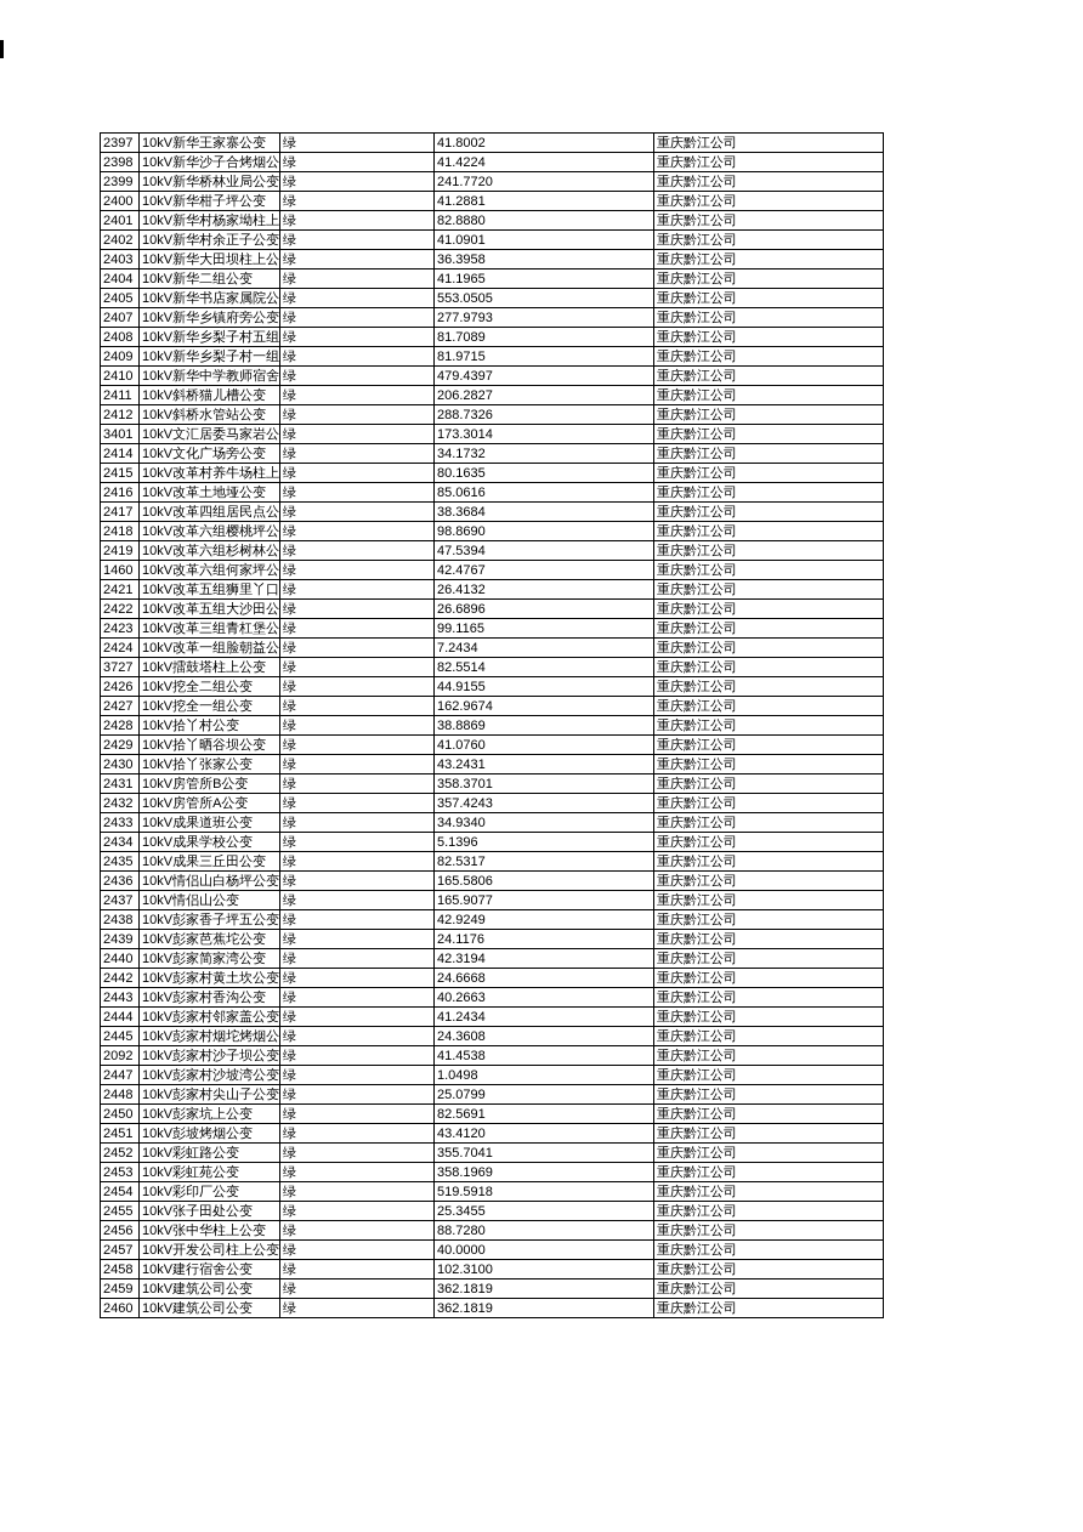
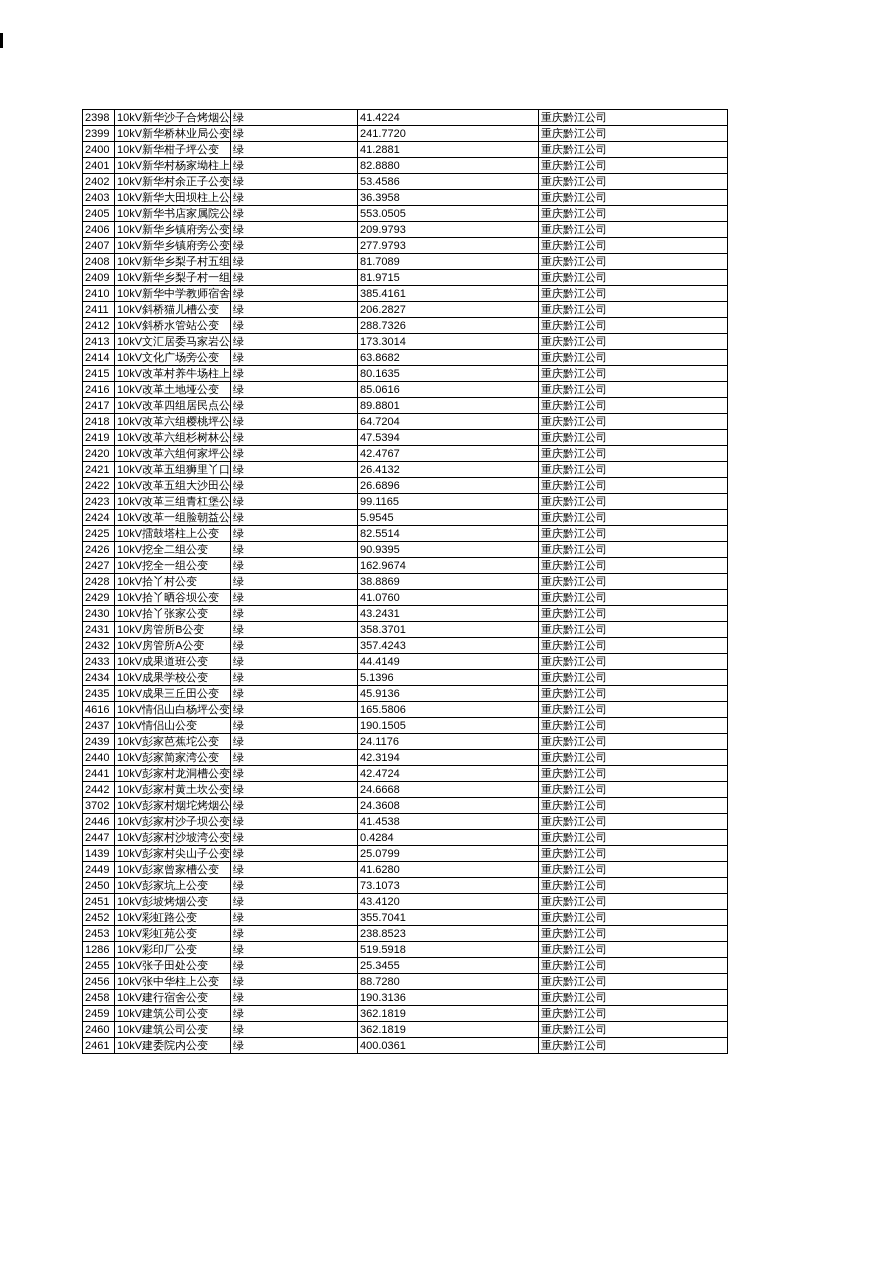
- 2397	10kV新华王家寨公变	绿	41.8002	重庆黔江公司
  2398	10kV新华沙子合烤烟公	绿	41.4224	重庆黔江公司
  2399	10kV新华桥林业局公变	绿	241.7720	重庆黔江公司
  2400	10kV新华柑子坪公变	绿	41.2881	重庆黔江公司
  2401	10kV新华村杨家坳柱上	绿	82.8880	重庆黔江公司
- 2402	10kV新华村余正子公变	绿	41.0901	重庆黔江公司
+ 2402	10kV新华村余正子公变	绿	53.4586	重庆黔江公司
  2403	10kV新华大田坝柱上公	绿	36.3958	重庆黔江公司
- 2404	10kV新华二组公变	绿	41.1965	重庆黔江公司
  2405	10kV新华书店家属院公	绿	553.0505	重庆黔江公司
+ 2406	10kV新华乡镇府旁公变	绿	209.9793	重庆黔江公司
  2407	10kV新华乡镇府旁公变	绿	277.9793	重庆黔江公司
  2408	10kV新华乡梨子村五组	绿	81.7089	重庆黔江公司
  2409	10kV新华乡梨子村一组	绿	81.9715	重庆黔江公司
- 2410	10kV新华中学教师宿舍	绿	479.4397	重庆黔江公司
+ 2410	10kV新华中学教师宿舍	绿	385.4161	重庆黔江公司
  2411	10kV斜桥猫儿槽公变	绿	206.2827	重庆黔江公司
  2412	10kV斜桥水管站公变	绿	288.7326	重庆黔江公司
- 3401	10kV文汇居委马家岩公	绿	173.3014	重庆黔江公司
+ 2413	10kV文汇居委马家岩公	绿	173.3014	重庆黔江公司
- 2414	10kV文化广场旁公变	绿	34.1732	重庆黔江公司
+ 2414	10kV文化广场旁公变	绿	63.8682	重庆黔江公司
  2415	10kV改革村养牛场柱上	绿	80.1635	重庆黔江公司
  2416	10kV改革土地垭公变	绿	85.0616	重庆黔江公司
- 2417	10kV改革四组居民点公	绿	38.3684	重庆黔江公司
+ 2417	10kV改革四组居民点公	绿	89.8801	重庆黔江公司
- 2418	10kV改革六组樱桃坪公	绿	98.8690	重庆黔江公司
+ 2418	10kV改革六组樱桃坪公	绿	64.7204	重庆黔江公司
  2419	10kV改革六组杉树林公	绿	47.5394	重庆黔江公司
- 1460	10kV改革六组何家坪公	绿	42.4767	重庆黔江公司
+ 2420	10kV改革六组何家坪公	绿	42.4767	重庆黔江公司
  2421	10kV改革五组狮里丫口	绿	26.4132	重庆黔江公司
  2422	10kV改革五组大沙田公	绿	26.6896	重庆黔江公司
  2423	10kV改革三组青杠堡公	绿	99.1165	重庆黔江公司
- 2424	10kV改革一组脸朝益公	绿	7.2434	重庆黔江公司
+ 2424	10kV改革一组脸朝益公	绿	5.9545	重庆黔江公司
- 3727	10kV擂鼓塔柱上公变	绿	82.5514	重庆黔江公司
+ 2425	10kV擂鼓塔柱上公变	绿	82.5514	重庆黔江公司
- 2426	10kV挖全二组公变	绿	44.9155	重庆黔江公司
+ 2426	10kV挖全二组公变	绿	90.9395	重庆黔江公司
  2427	10kV挖全一组公变	绿	162.9674	重庆黔江公司
  2428	10kV拾丫村公变	绿	38.8869	重庆黔江公司
  2429	10kV拾丫晒谷坝公变	绿	41.0760	重庆黔江公司
  2430	10kV拾丫张家公变	绿	43.2431	重庆黔江公司
  2431	10kV房管所B公变	绿	358.3701	重庆黔江公司
  2432	10kV房管所A公变	绿	357.4243	重庆黔江公司
- 2433	10kV成果道班公变	绿	34.9340	重庆黔江公司
+ 2433	10kV成果道班公变	绿	44.4149	重庆黔江公司
  2434	10kV成果学校公变	绿	5.1396	重庆黔江公司
- 2435	10kV成果三丘田公变	绿	82.5317	重庆黔江公司
+ 2435	10kV成果三丘田公变	绿	45.9136	重庆黔江公司
- 2436	10kV情侣山白杨坪公变	绿	165.5806	重庆黔江公司
+ 4616	10kV情侣山白杨坪公变	绿	165.5806	重庆黔江公司
- 2437	10kV情侣山公变	绿	165.9077	重庆黔江公司
+ 2437	10kV情侣山公变	绿	190.1505	重庆黔江公司
- 2438	10kV彭家香子坪五公变	绿	42.9249	重庆黔江公司
  2439	10kV彭家芭蕉坨公变	绿	24.1176	重庆黔江公司
  2440	10kV彭家简家湾公变	绿	42.3194	重庆黔江公司
+ 2441	10kV彭家村龙洞槽公变	绿	42.4724	重庆黔江公司
  2442	10kV彭家村黄土坎公变	绿	24.6668	重庆黔江公司
- 2443	10kV彭家村香沟公变	绿	40.2663	重庆黔江公司
- 2444	10kV彭家村邻家盖公变	绿	41.2434	重庆黔江公司
- 2445	10kV彭家村烟坨烤烟公	绿	24.3608	重庆黔江公司
+ 3702	10kV彭家村烟坨烤烟公	绿	24.3608	重庆黔江公司
- 2092	10kV彭家村沙子坝公变	绿	41.4538	重庆黔江公司
+ 2446	10kV彭家村沙子坝公变	绿	41.4538	重庆黔江公司
- 2447	10kV彭家村沙坡湾公变	绿	1.0498	重庆黔江公司
+ 2447	10kV彭家村沙坡湾公变	绿	0.4284	重庆黔江公司
- 2448	10kV彭家村尖山子公变	绿	25.0799	重庆黔江公司
+ 1439	10kV彭家村尖山子公变	绿	25.0799	重庆黔江公司
+ 2449	10kV彭家曾家槽公变	绿	41.6280	重庆黔江公司
- 2450	10kV彭家坑上公变	绿	82.5691	重庆黔江公司
+ 2450	10kV彭家坑上公变	绿	73.1073	重庆黔江公司
  2451	10kV彭坡烤烟公变	绿	43.4120	重庆黔江公司
  2452	10kV彩虹路公变	绿	355.7041	重庆黔江公司
- 2453	10kV彩虹苑公变	绿	358.1969	重庆黔江公司
+ 2453	10kV彩虹苑公变	绿	238.8523	重庆黔江公司
- 2454	10kV彩印厂公变	绿	519.5918	重庆黔江公司
+ 1286	10kV彩印厂公变	绿	519.5918	重庆黔江公司
  2455	10kV张子田处公变	绿	25.3455	重庆黔江公司
  2456	10kV张中华柱上公变	绿	88.7280	重庆黔江公司
- 2457	10kV开发公司柱上公变	绿	40.0000	重庆黔江公司
- 2458	10kV建行宿舍公变	绿	102.3100	重庆黔江公司
+ 2458	10kV建行宿舍公变	绿	190.3136	重庆黔江公司
  2459	10kV建筑公司公变	绿	362.1819	重庆黔江公司
  2460	10kV建筑公司公变	绿	362.1819	重庆黔江公司
+ 2461	10kV建委院内公变	绿	400.0361	重庆黔江公司
